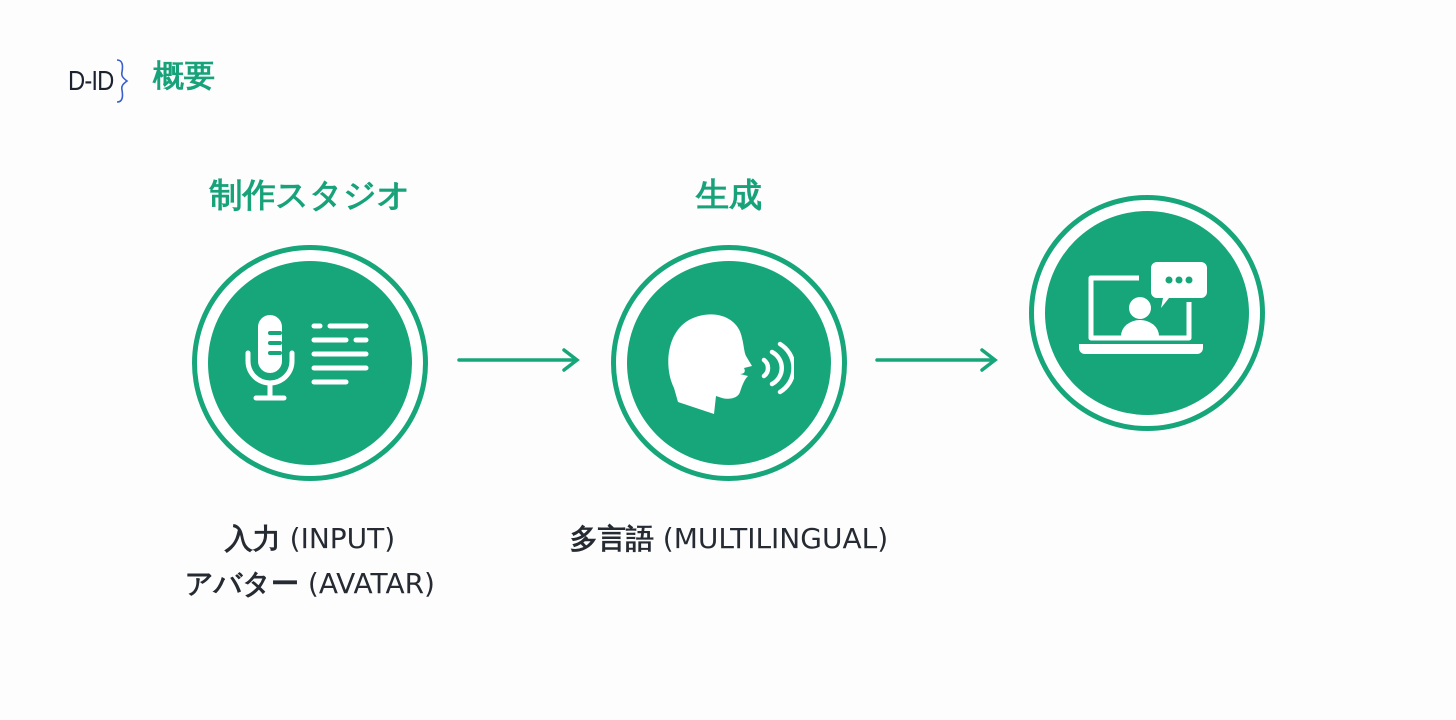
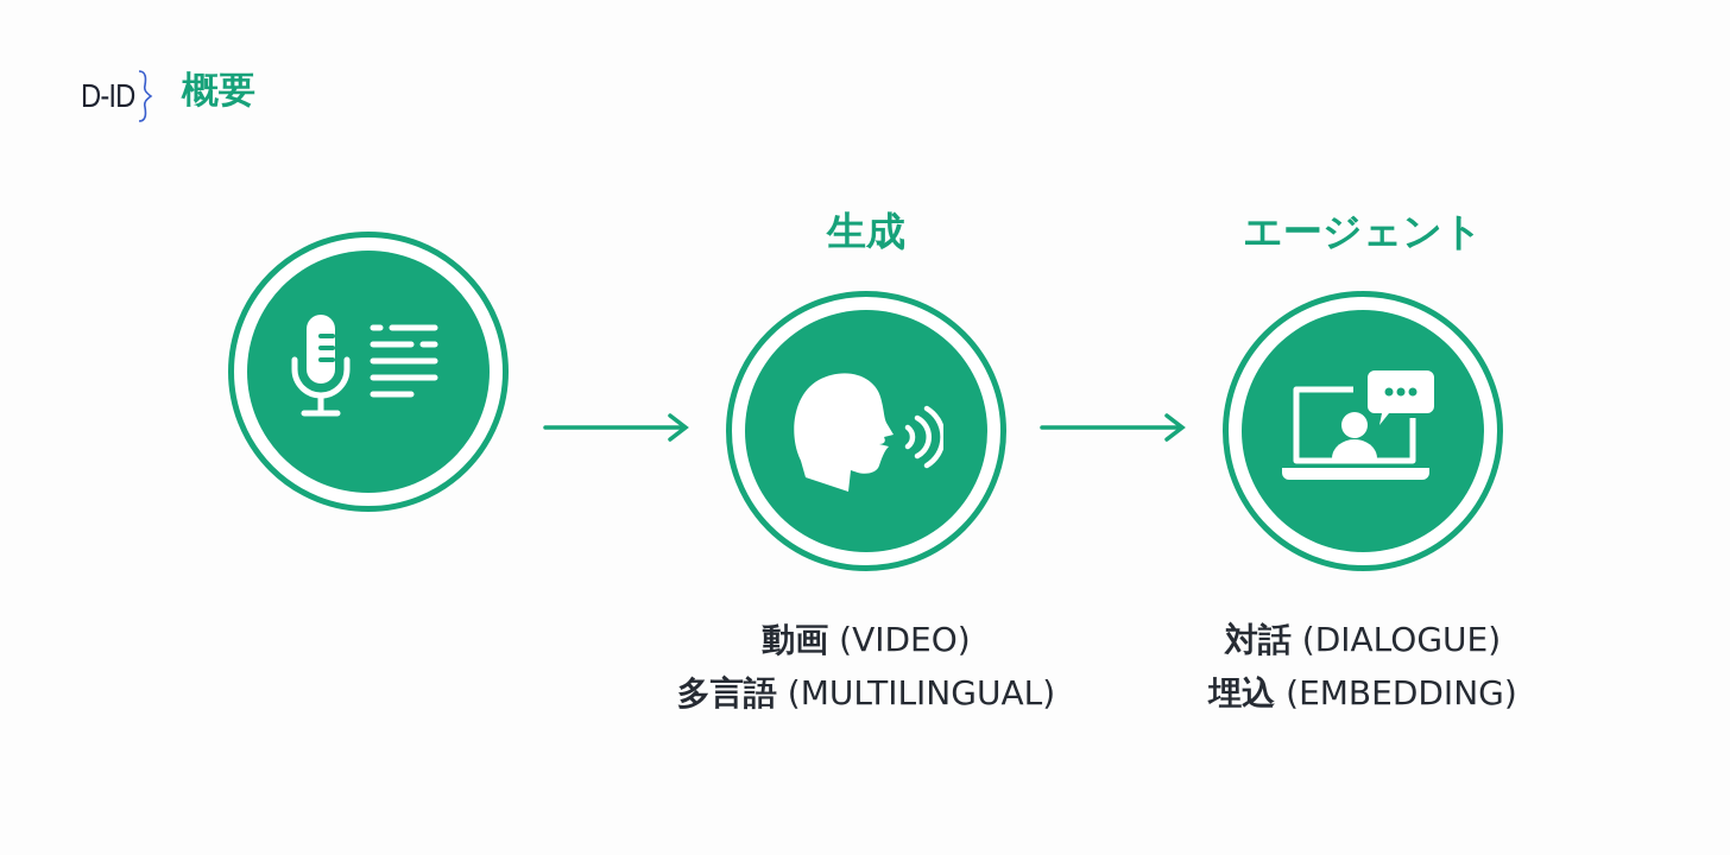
  D-ID
  概要
- 制作スタジオ
- 入力 (INPUT)
- アバター (AVATAR)
  生成
+ 動画 (VIDEO)
  多言語 (MULTILINGUAL)
+ エージェント
+ 対話 (DIALOGUE)
+ 埋込 (EMBEDDING)
